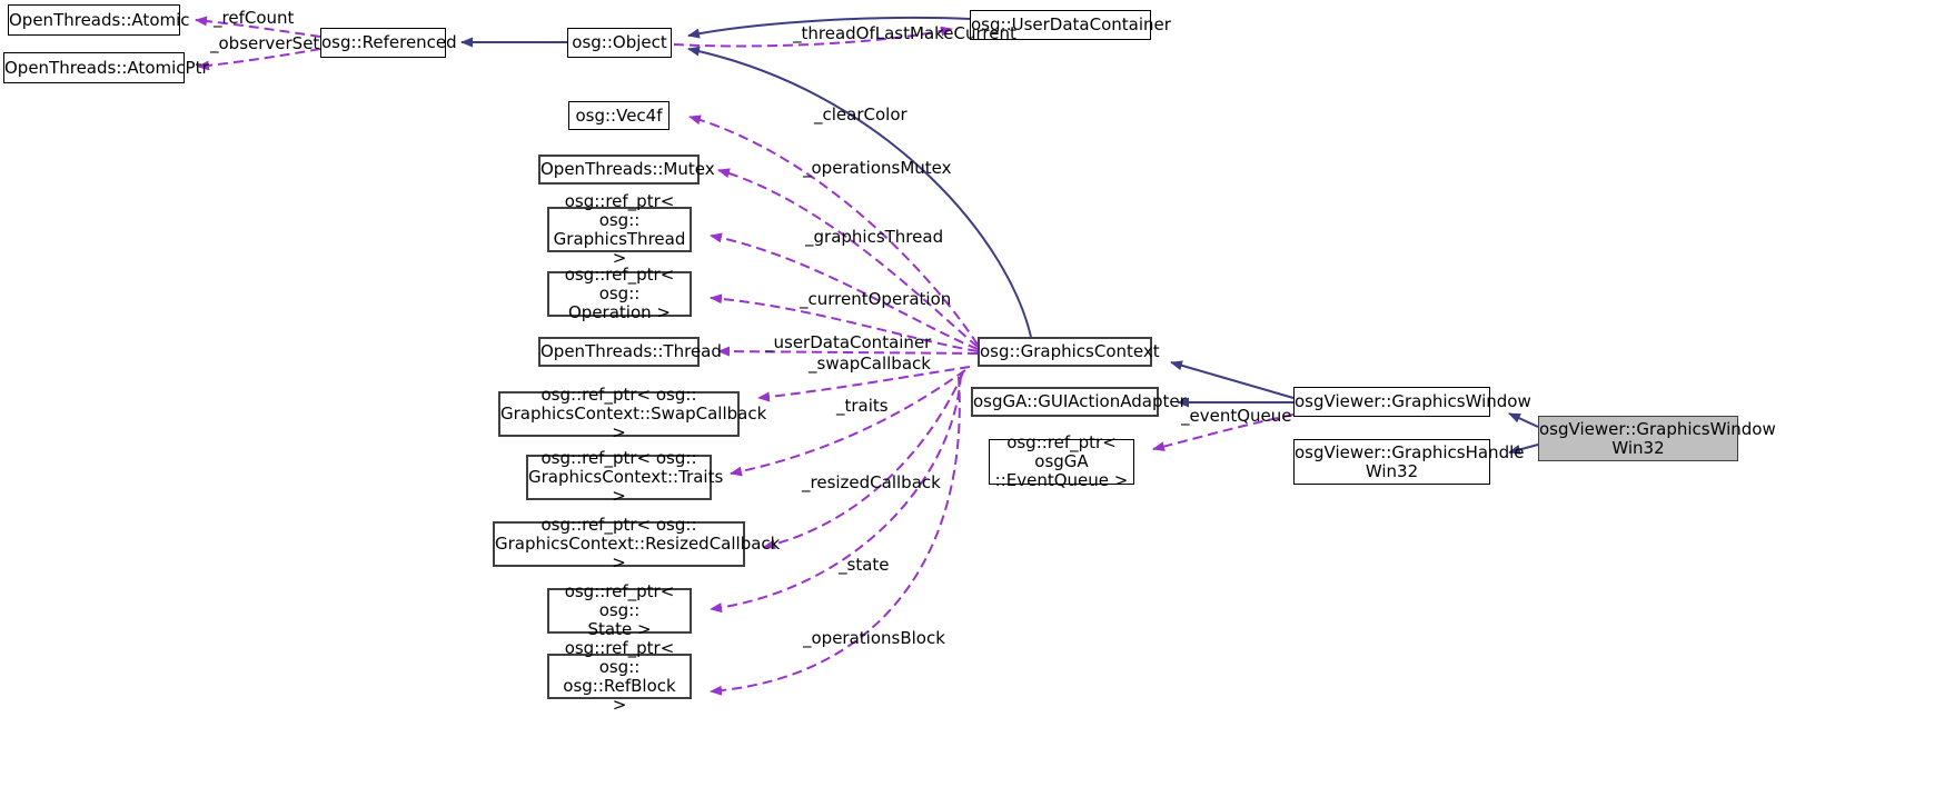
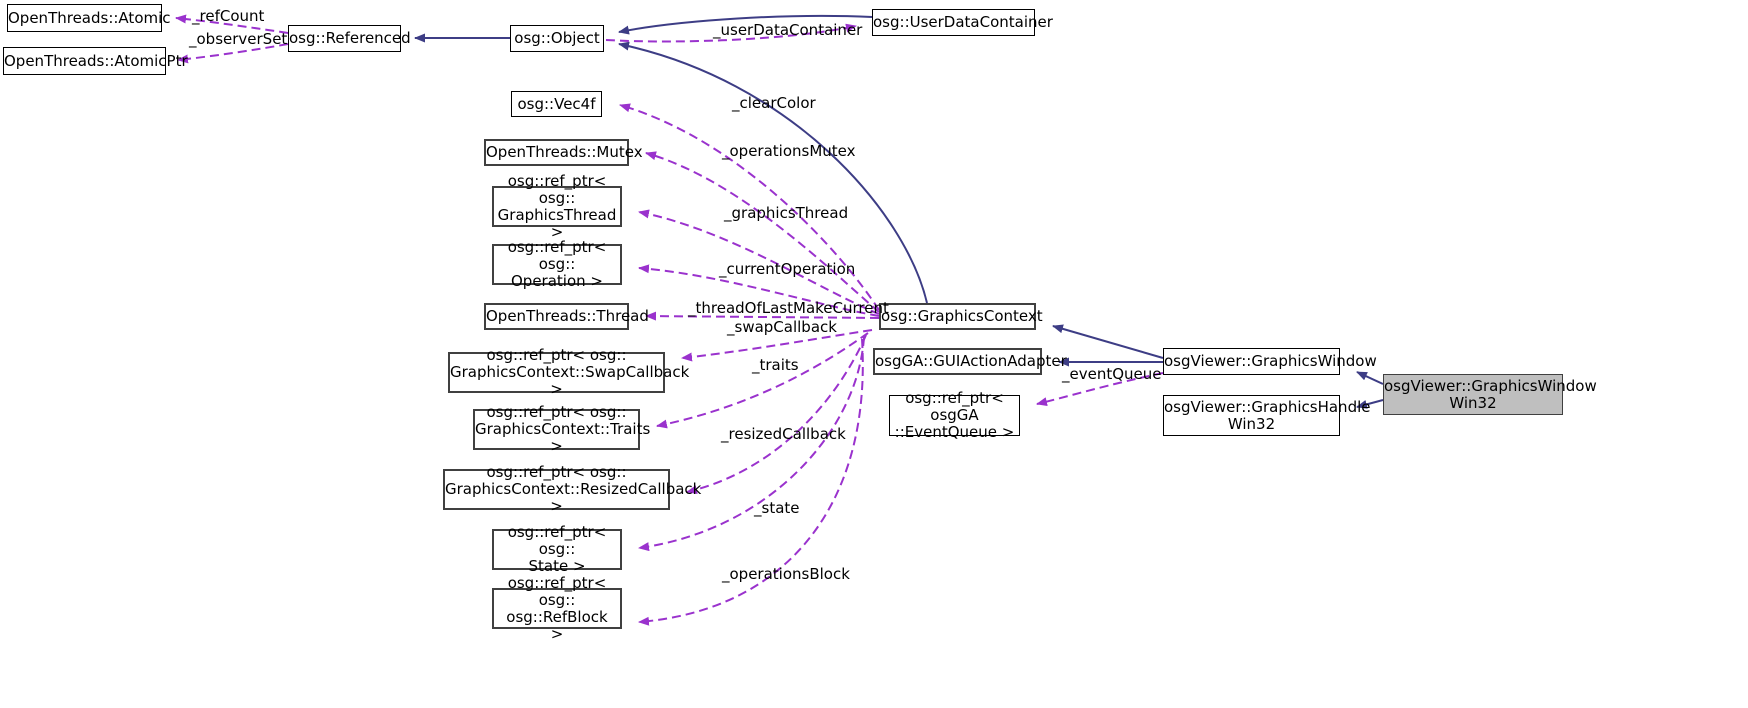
  OpenThreads::Atomic
  OpenThreads::AtomicPtr
  osg::Referenced
  osg::Object
  osg::UserDataContainer
  osg::Vec4f
  OpenThreads::Mutex
  osg::ref_ptr< osg::
  GraphicsThread >
  osg::ref_ptr< osg::
  Operation >
  OpenThreads::Thread
  osg::ref_ptr< osg::
  GraphicsContext::SwapCallback >
  osg::ref_ptr< osg::
  GraphicsContext::Traits >
  osg::ref_ptr< osg::
  GraphicsContext::ResizedCallback >
  osg::ref_ptr< osg::
  State >
  osg::ref_ptr< osg::
  osg::RefBlock >
  osg::GraphicsContext
  osgGA::GUIActionAdapter
  osg::ref_ptr< osgGA
  ::EventQueue >
  osgViewer::GraphicsWindow
  osgViewer::GraphicsHandle
  Win32
  osgViewer::GraphicsWindow
  Win32
  _refCount
  _observerSet
- _threadOfLastMakeCurrent
+ _userDataContainer
  _clearColor
  _operationsMutex
  _graphicsThread
  _currentOperation
- _userDataContainer
+ _threadOfLastMakeCurrent
  _swapCallback
  _traits
  _resizedCallback
  _state
  _operationsBlock
  _eventQueue
